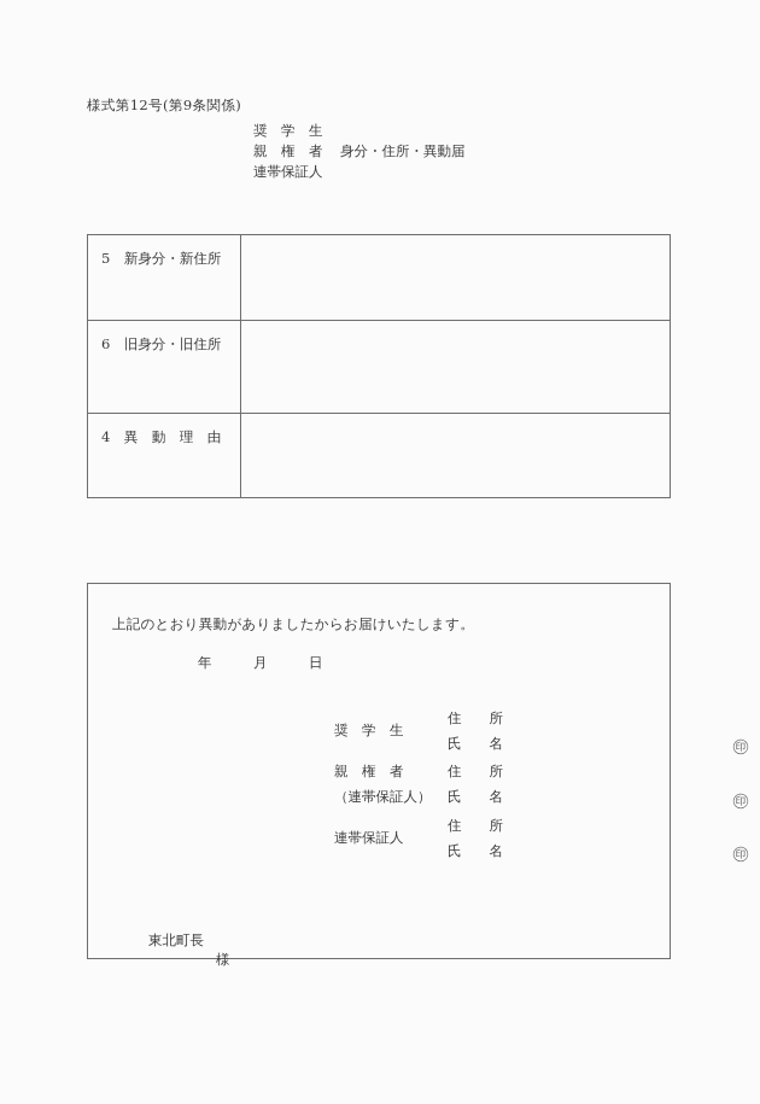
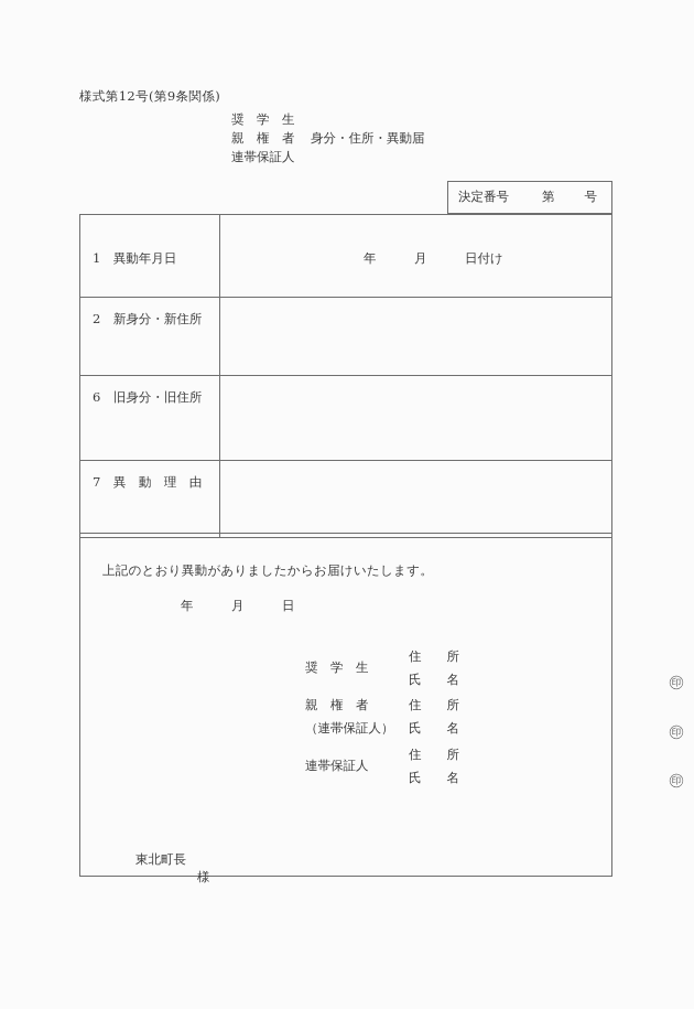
  様式第12号(第9条関係)
  奨 学 生
  親 権 者
  身分・住所・異動届
  連帯保証人
+ 決定番号
+ 第
+ 号
+ 1 異動年月日	年 月 日付け
- 5 新身分・新住所
+ 2 新身分・新住所
  6 旧身分・旧住所
- 4 異 動 理 由
+ 7 異 動 理 由
  上記のとおり異動がありましたからお届けいたします。
  年 月 日
  奨 学 生
  住 所
  氏 名
  ㊞
  親 権 者
  （連帯保証人）
  住 所
  氏 名
  ㊞
  連帯保証人
  住 所
  氏 名
  ㊞
  東北町長 様
